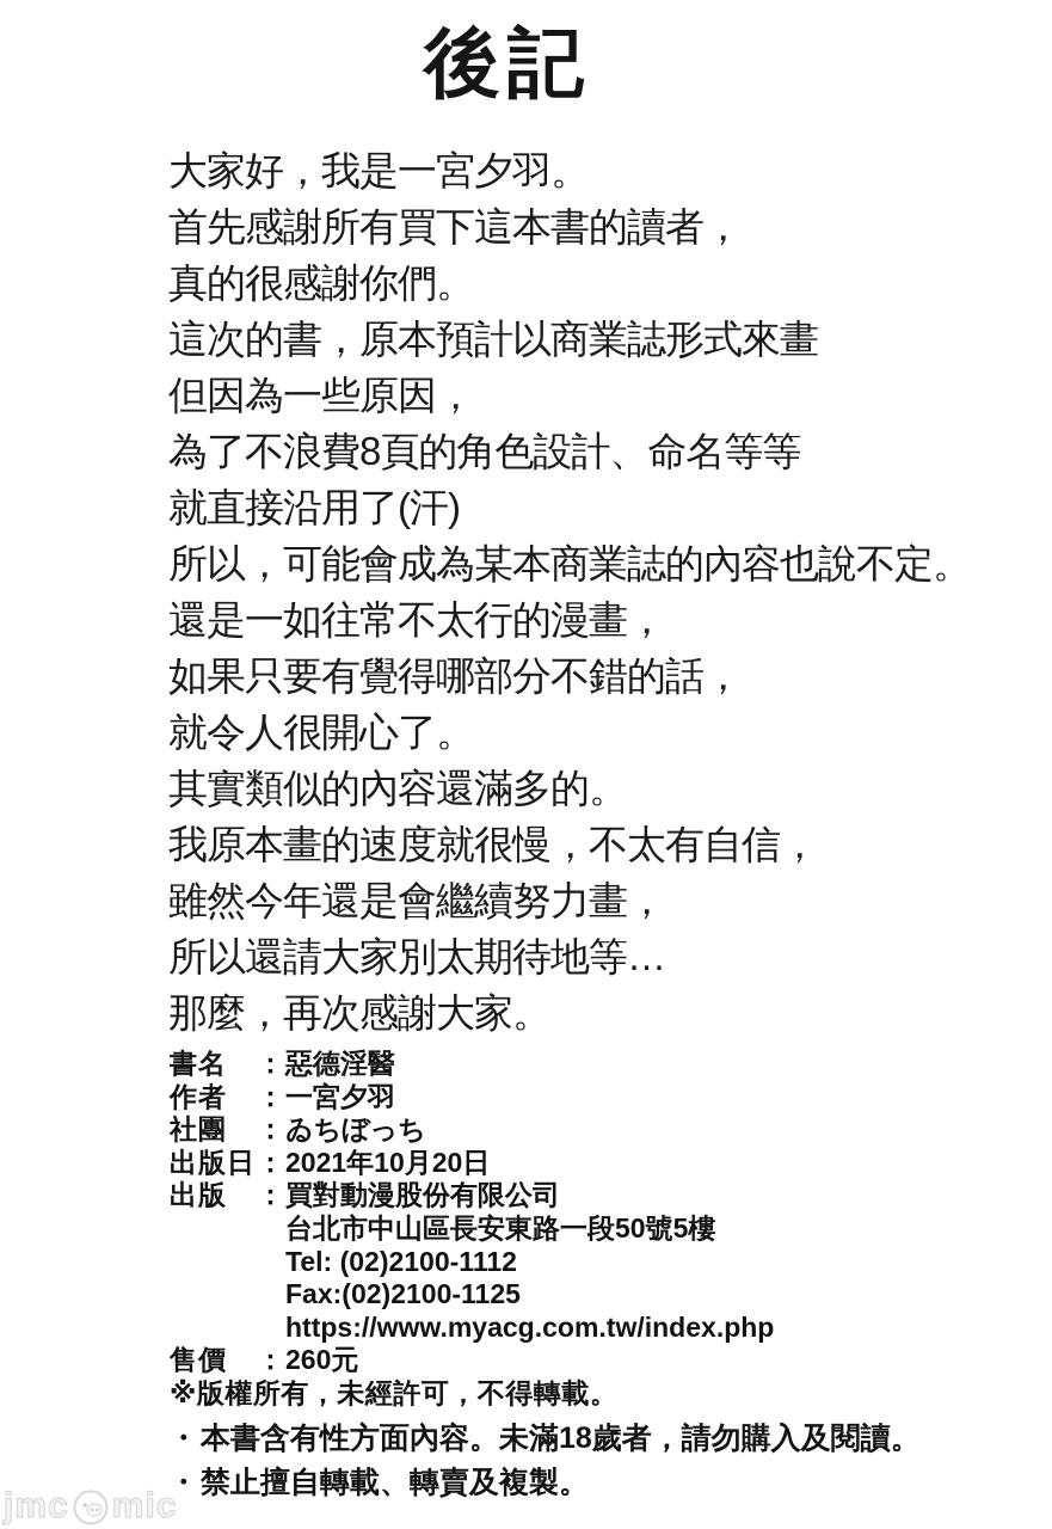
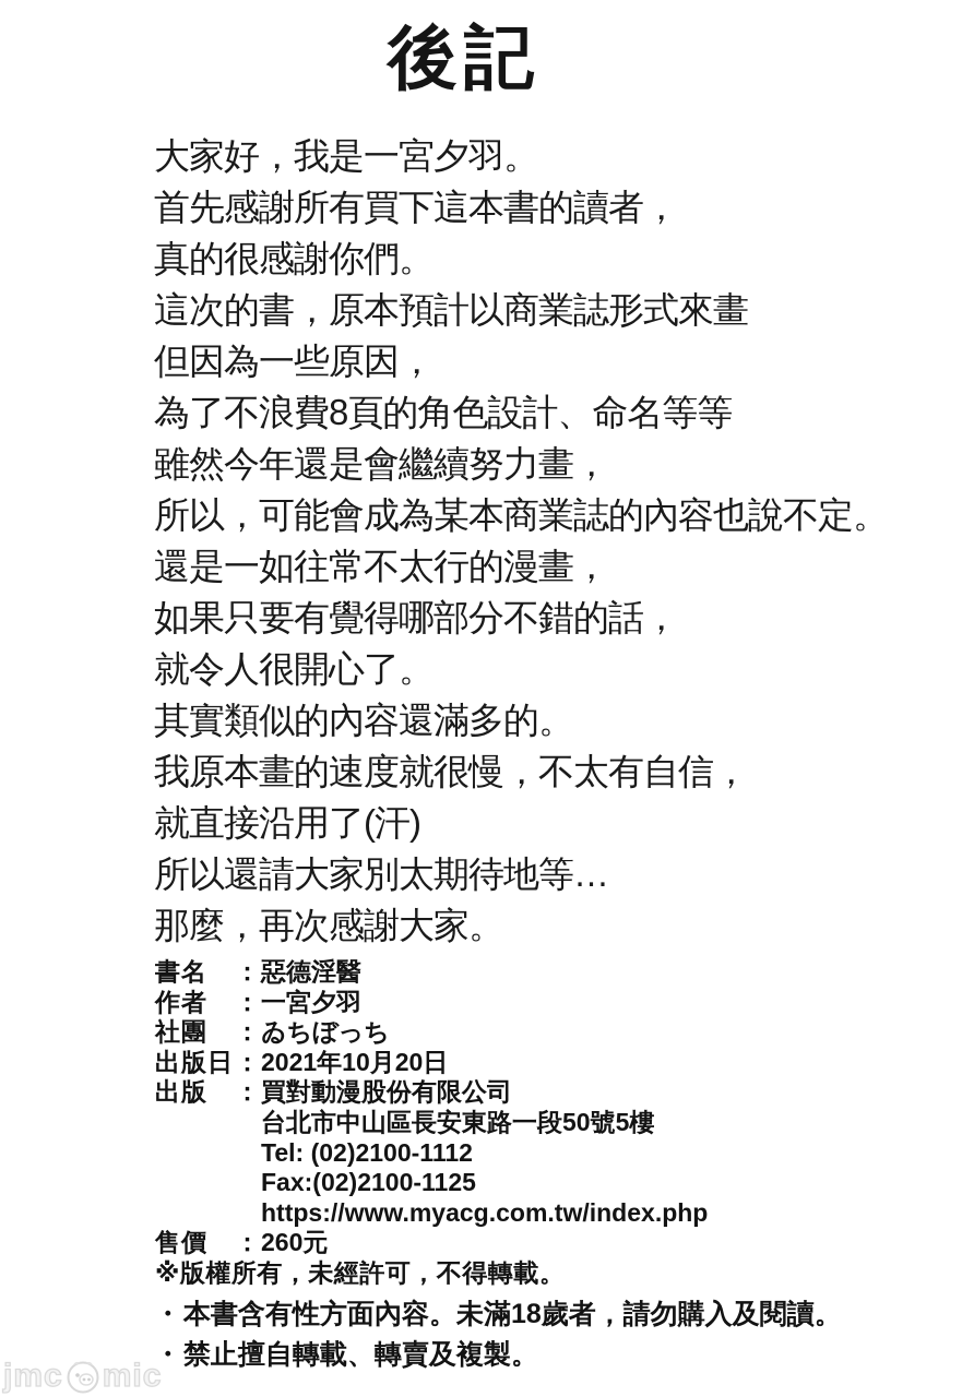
  後記
  大家好，我是一宮夕羽。
  首先感謝所有買下這本書的讀者，
  真的很感謝你們。
  這次的書，原本預計以商業誌形式來畫
  但因為一些原因，
  為了不浪費8頁的角色設計、命名等等
- 就直接沿用了(汗)
+ 雖然今年還是會繼續努力畫，
  所以，可能會成為某本商業誌的內容也說不定。
  還是一如往常不太行的漫畫，
  如果只要有覺得哪部分不錯的話，
  就令人很開心了。
  其實類似的內容還滿多的。
  我原本畫的速度就很慢，不太有自信，
- 雖然今年還是會繼續努力畫，
+ 就直接沿用了(汗)
  所以還請大家別太期待地等…
  那麼，再次感謝大家。
  書名 ：惡德淫醫
  作者 ：一宮夕羽
  社團 ：ゐちぼっち
  出版日：2021年10月20日
  出版 ：買對動漫股份有限公司
  台北市中山區長安東路一段50號5樓
  Tel: (02)2100-1112
  Fax:(02)2100-1125
  https://www.myacg.com.tw/index.php
  售價 ：260元
  ※版權所有，未經許可，不得轉載。
  ・本書含有性方面內容。未滿18歲者，請勿購入及閱讀。
  ・禁止擅自轉載、轉賣及複製。
  jmc
  mic
